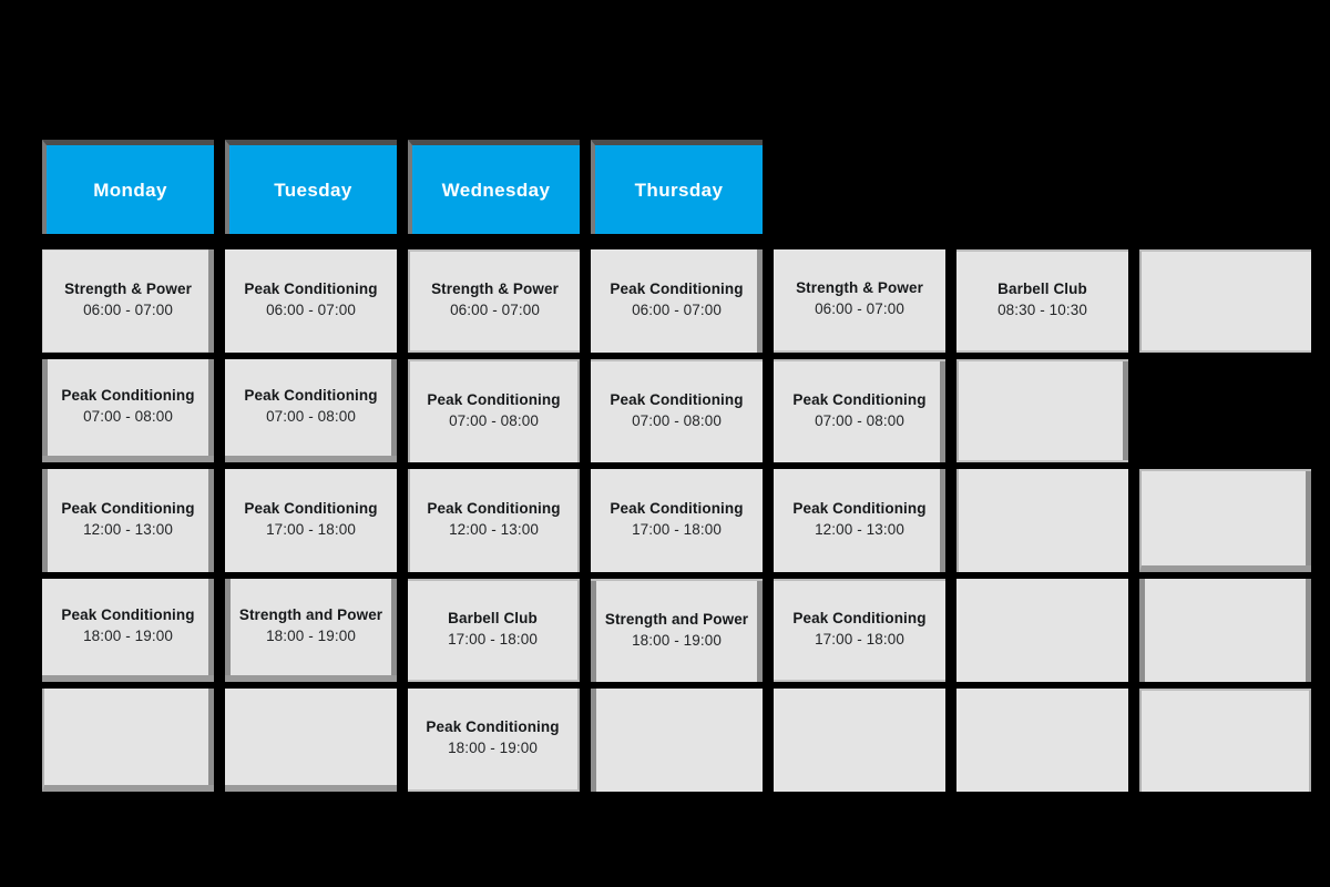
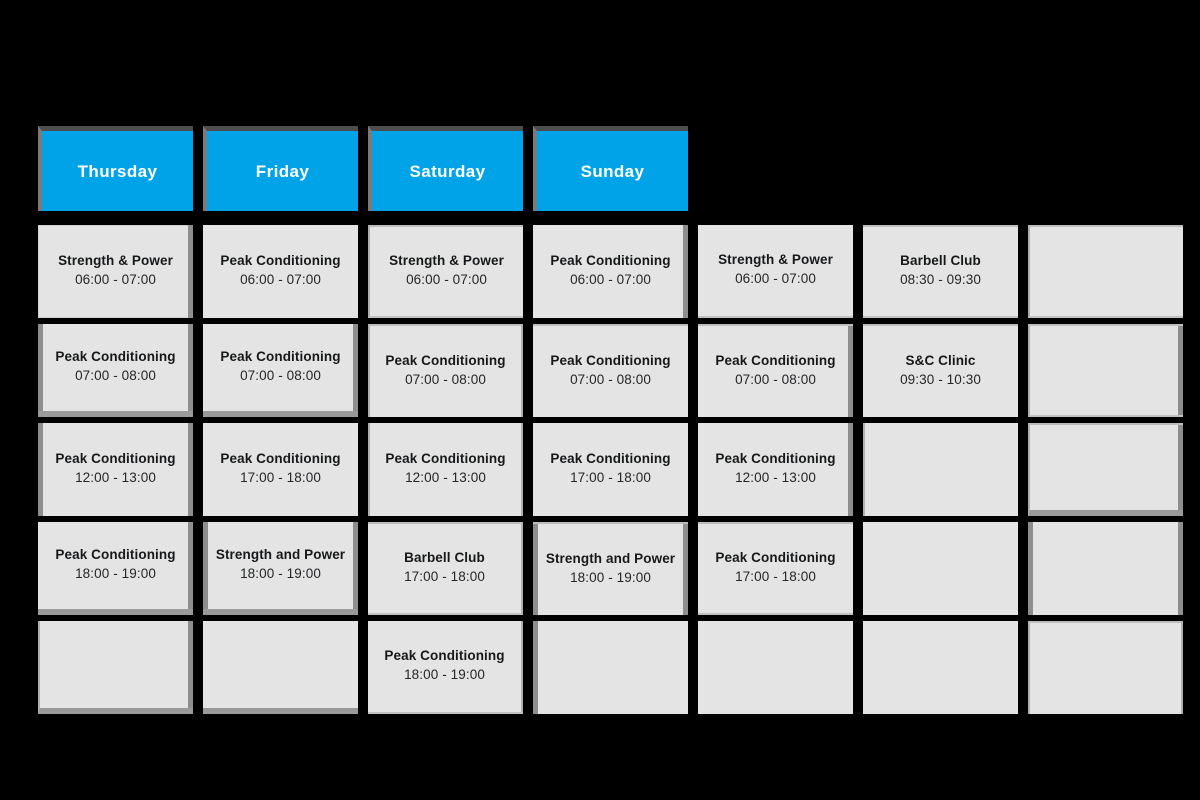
- Monday
- Tuesday
- Wednesday
  Thursday
+ Friday
+ Saturday
+ Sunday
  Strength & Power
  06:00 - 07:00
  Peak Conditioning
  06:00 - 07:00
  Strength & Power
  06:00 - 07:00
  Peak Conditioning
  06:00 - 07:00
  Strength & Power
  06:00 - 07:00
  Barbell Club
- 08:30 - 10:30
+ 08:30 - 09:30
  Peak Conditioning
  07:00 - 08:00
  Peak Conditioning
  07:00 - 08:00
  Peak Conditioning
  07:00 - 08:00
  Peak Conditioning
  07:00 - 08:00
  Peak Conditioning
  07:00 - 08:00
+ S&C Clinic
+ 09:30 - 10:30
  Peak Conditioning
  12:00 - 13:00
  Peak Conditioning
  17:00 - 18:00
  Peak Conditioning
  12:00 - 13:00
  Peak Conditioning
  17:00 - 18:00
  Peak Conditioning
  12:00 - 13:00
  Peak Conditioning
  18:00 - 19:00
  Strength and Power
  18:00 - 19:00
  Barbell Club
  17:00 - 18:00
  Strength and Power
  18:00 - 19:00
  Peak Conditioning
  17:00 - 18:00
  Peak Conditioning
  18:00 - 19:00
